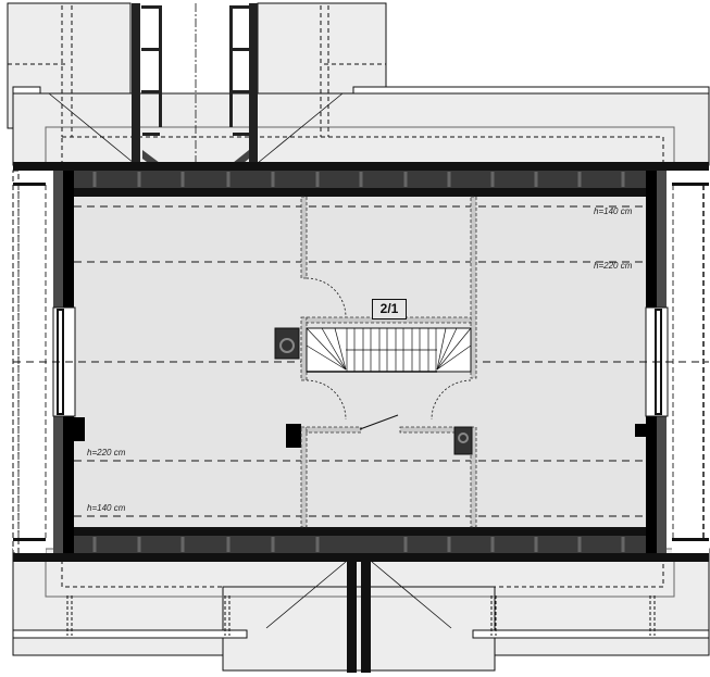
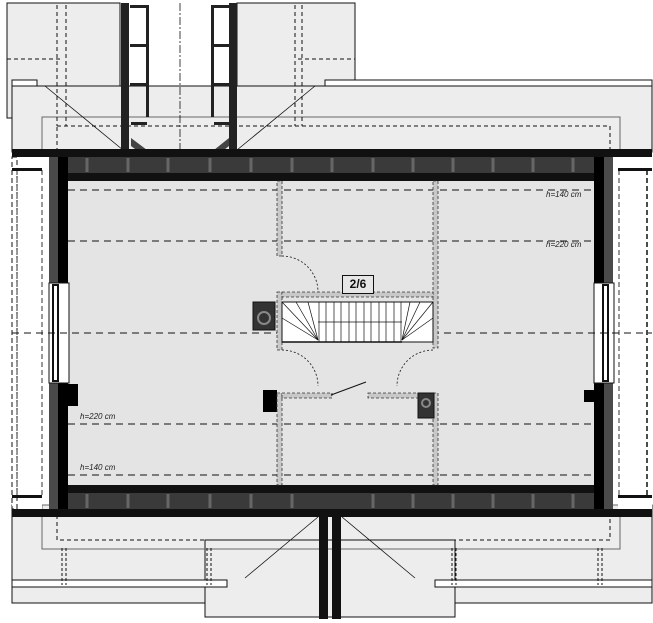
- 2/1
+ 2/6
  h=140 cm
  h=220 cm
  h=220 cm
  h=140 cm
